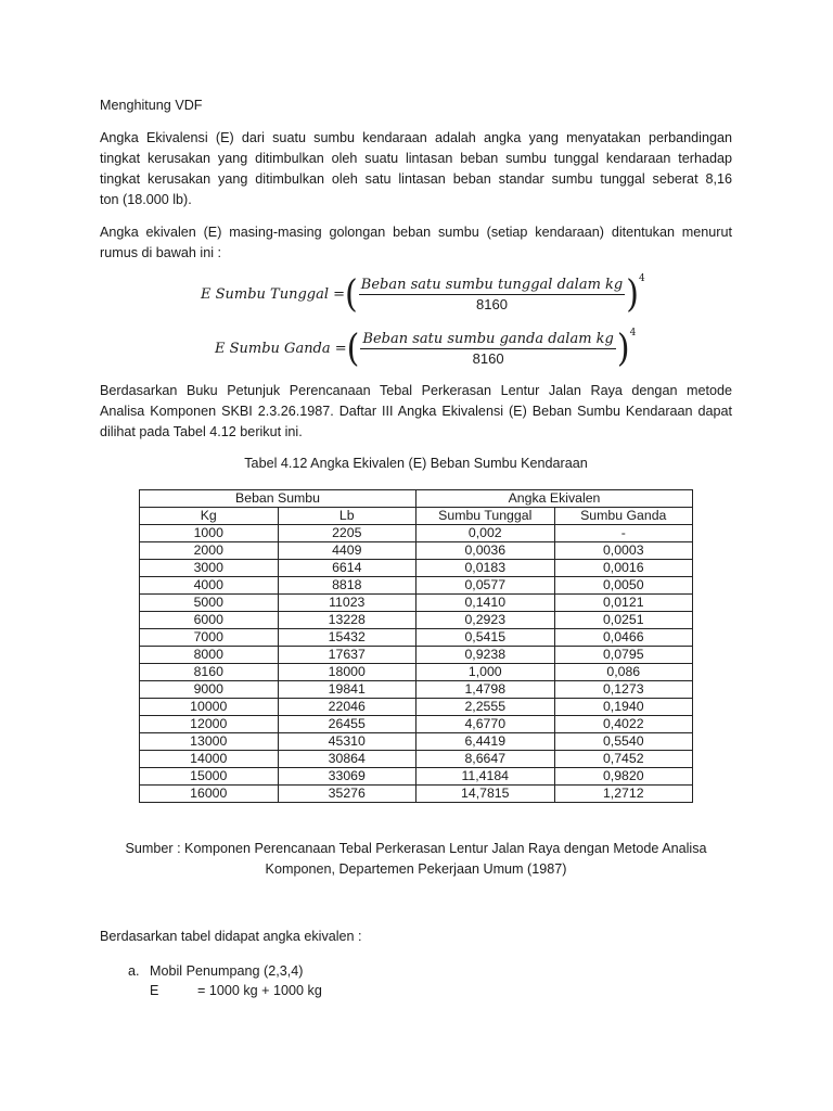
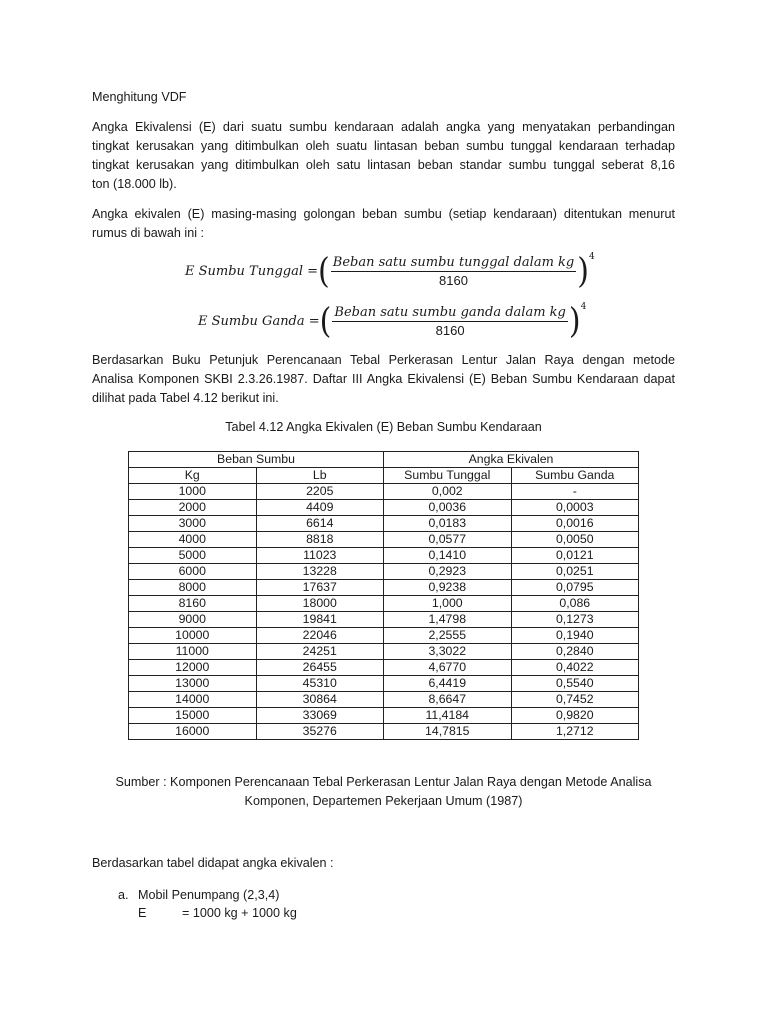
  Menghitung VDF
  Angka Ekivalensi (E) dari suatu sumbu kendaraan adalah angka yang menyatakan perbandingan
  tingkat kerusakan yang ditimbulkan oleh suatu lintasan beban sumbu tunggal kendaraan terhadap
  tingkat kerusakan yang ditimbulkan oleh satu lintasan beban standar sumbu tunggal seberat 8,16
  ton (18.000 lb).
  Angka ekivalen (E) masing-masing golongan beban sumbu (setiap kendaraan) ditentukan menurut
  rumus di bawah ini :
  E Sumbu Tunggal =
  (
  Beban satu sumbu tunggal dalam kg
  8160
  )
  4
  E Sumbu Ganda =
  (
  Beban satu sumbu ganda dalam kg
  8160
  )
  4
  Berdasarkan Buku Petunjuk Perencanaan Tebal Perkerasan Lentur Jalan Raya dengan metode
  Analisa Komponen SKBI 2.3.26.1987. Daftar III Angka Ekivalensi (E) Beban Sumbu Kendaraan dapat
  dilihat pada Tabel 4.12 berikut ini.
  Tabel 4.12 Angka Ekivalen (E) Beban Sumbu Kendaraan
  Beban Sumbu	Angka Ekivalen
  Kg	Lb	Sumbu Tunggal	Sumbu Ganda
  1000	2205	0,002	-
  2000	4409	0,0036	0,0003
  3000	6614	0,0183	0,0016
  4000	8818	0,0577	0,0050
  5000	11023	0,1410	0,0121
  6000	13228	0,2923	0,0251
- 7000	15432	0,5415	0,0466
  8000	17637	0,9238	0,0795
  8160	18000	1,000	0,086
  9000	19841	1,4798	0,1273
  10000	22046	2,2555	0,1940
+ 11000	24251	3,3022	0,2840
  12000	26455	4,6770	0,4022
  13000	45310	6,4419	0,5540
  14000	30864	8,6647	0,7452
  15000	33069	11,4184	0,9820
  16000	35276	14,7815	1,2712
  Sumber : Komponen Perencanaan Tebal Perkerasan Lentur Jalan Raya dengan Metode Analisa
  Komponen, Departemen Pekerjaan Umum (1987)
  Berdasarkan tabel didapat angka ekivalen :
  a. Mobil Penumpang (2,3,4)
  E = 1000 kg + 1000 kg
